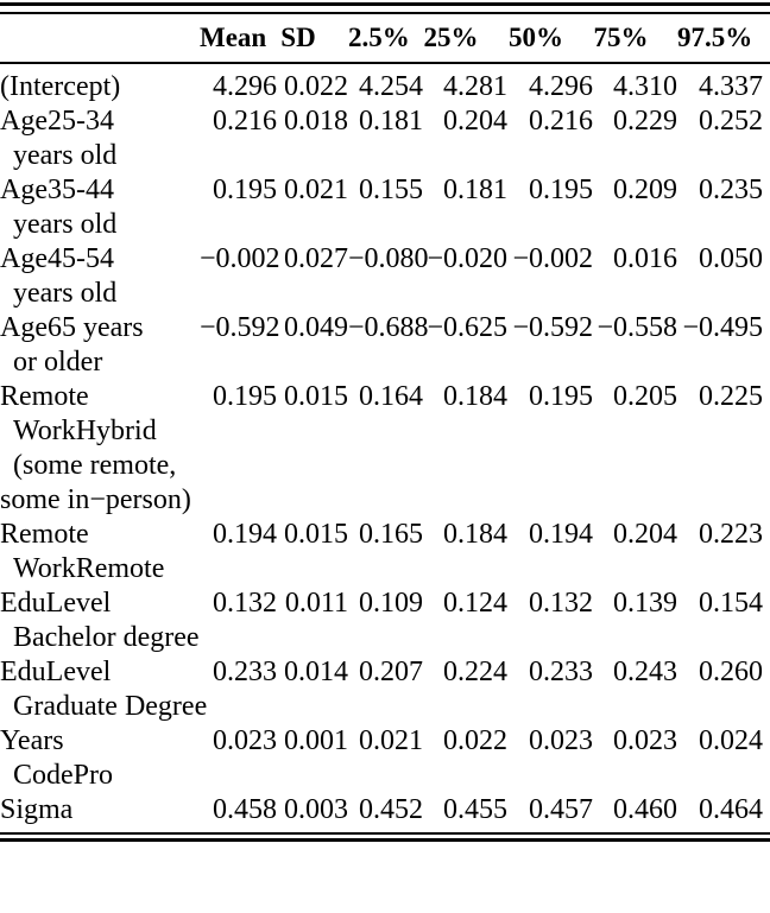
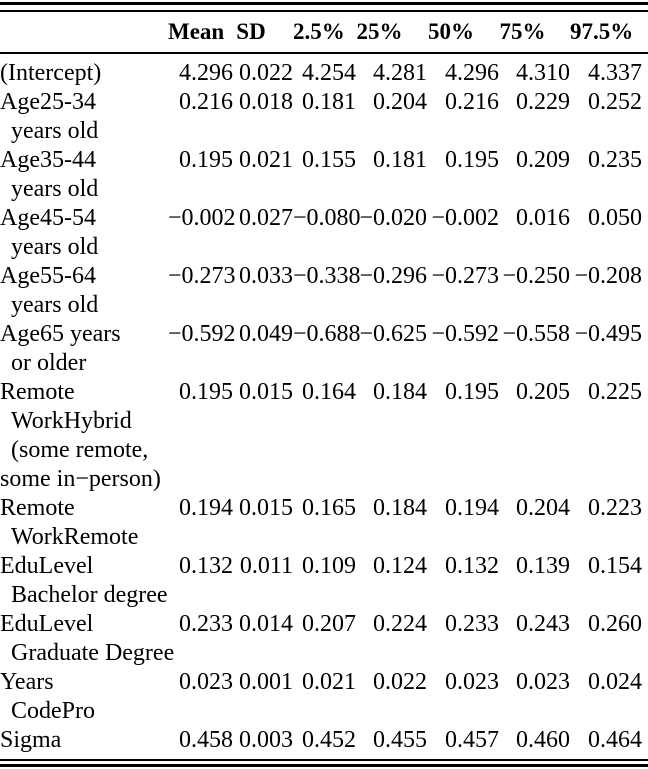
  	Mean	SD	2.5%	25%	50%	75%	97.5%
  (Intercept)	4.296	0.022	4.254	4.281	4.296	4.310	4.337
  Age25-34years old	0.216	0.018	0.181	0.204	0.216	0.229	0.252
  Age35-44years old	0.195	0.021	0.155	0.181	0.195	0.209	0.235
  Age45-54years old	−0.002	0.027	−0.080	−0.020	−0.002	0.016	0.050
+ Age55-64years old	−0.273	0.033	−0.338	−0.296	−0.273	−0.250	−0.208
  Age65 yearsor older	−0.592	0.049	−0.688	−0.625	−0.592	−0.558	−0.495
  RemoteWorkHybrid(some remote,some in−person)	0.195	0.015	0.164	0.184	0.195	0.205	0.225
  RemoteWorkRemote	0.194	0.015	0.165	0.184	0.194	0.204	0.223
  EduLevelBachelor degree	0.132	0.011	0.109	0.124	0.132	0.139	0.154
  EduLevelGraduate Degree	0.233	0.014	0.207	0.224	0.233	0.243	0.260
  YearsCodePro	0.023	0.001	0.021	0.022	0.023	0.023	0.024
  Sigma	0.458	0.003	0.452	0.455	0.457	0.460	0.464
